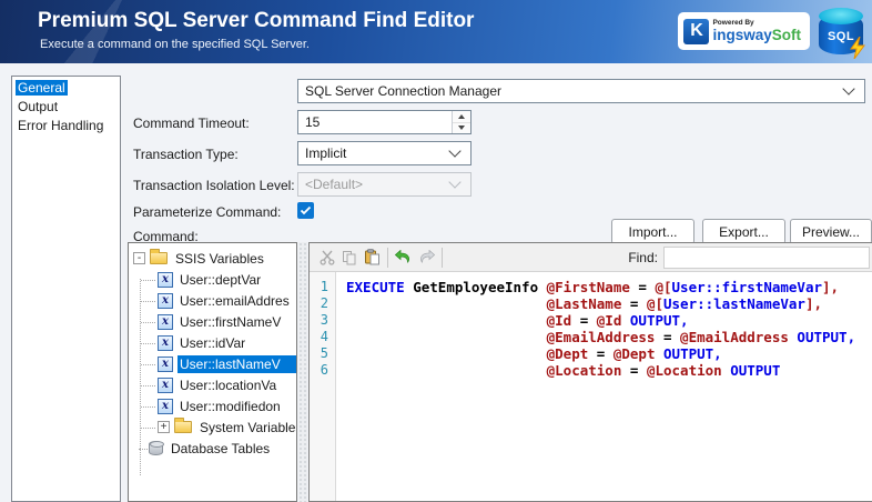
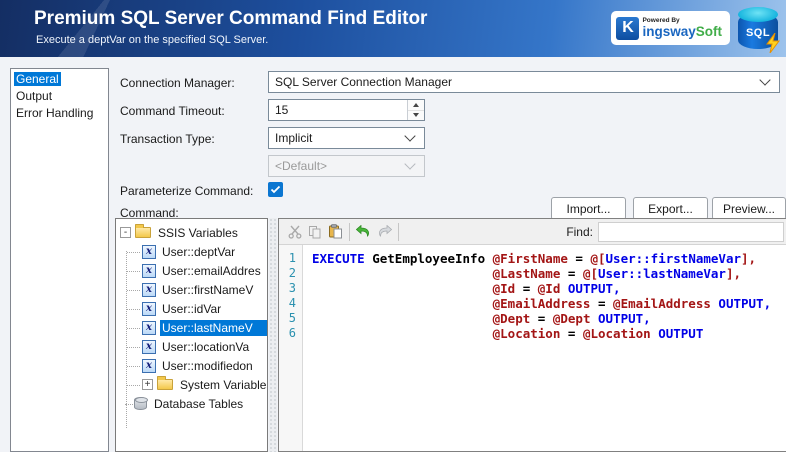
  Premium SQL Server Command Find Editor
- Execute a command on the specified SQL Server.
+ Execute a deptVar on the specified SQL Server.
  K
  ingswaySoft
  SQL
  General
  Output
  Error Handling
+ Connection Manager:
  SQL Server Connection Manager
  Command Timeout:
  15
  Transaction Type:
  Implicit
- Transaction Isolation Level:
  <Default>
  Parameterize Command:
  Command:
  Import...
  Export...
  Preview...
  -
  SSIS Variables
  x
  User::deptVar
  x
  User::emailAddres
  x
  User::firstNameV
  x
  User::idVar
  x
  User::lastNameV
  x
  User::locationVa
  x
  User::modifiedon
  +
  System Variable
  Database Tables
  Find:
  1
  2
  3
  4
  5
  6
  EXECUTE GetEmployeeInfo @FirstName = @[User::firstNameVar],
  @LastName = @[User::lastNameVar],
  @Id = @Id OUTPUT,
  @EmailAddress = @EmailAddress OUTPUT,
  @Dept = @Dept OUTPUT,
  @Location = @Location OUTPUT
